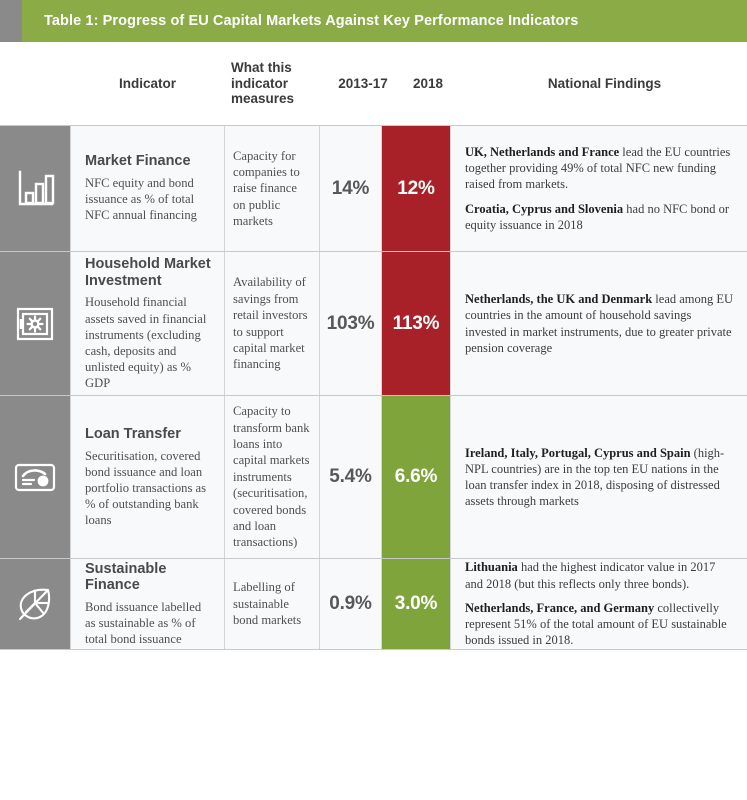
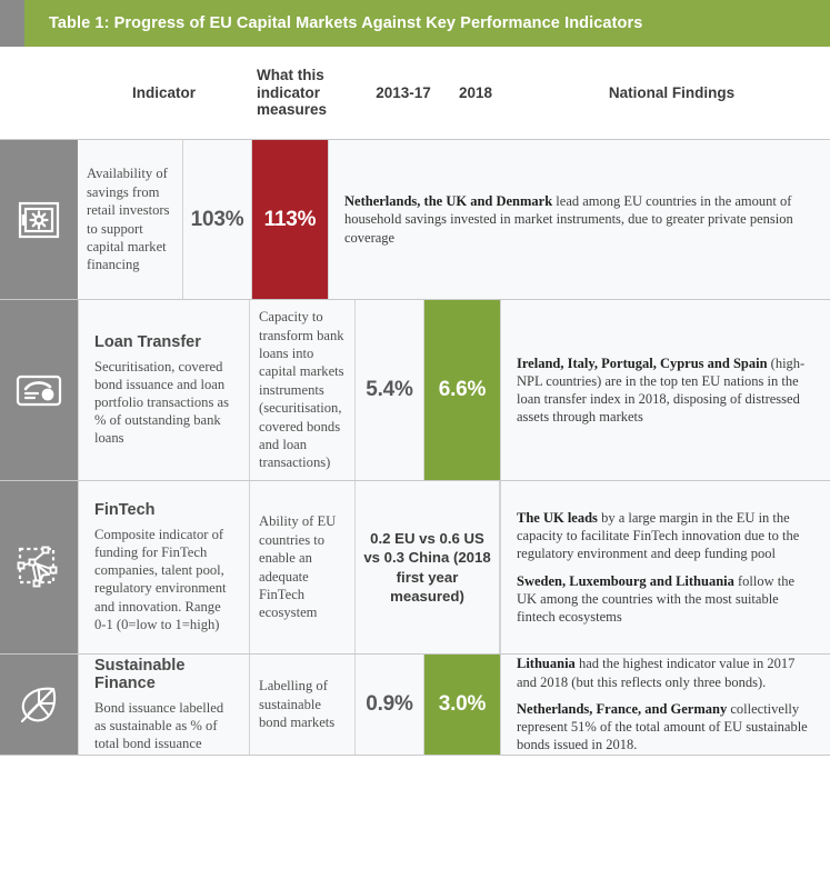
  Table 1: Progress of EU Capital Markets Against Key Performance Indicators
  Indicator
  What this indicator measures
  2013-17
  2018
  National Findings
- Market Finance
- NFC equity and bond issuance as % of total NFC annual financing
- Capacity for companies to raise finance on public markets
- 14%
- 12%
- UK, Netherlands and France lead the EU countries together providing 49% of total NFC new funding raised from markets.
- Croatia, Cyprus and Slovenia had no NFC bond or equity issuance in 2018
- Household Market Investment
- Household financial assets saved in financial instruments (excluding cash, deposits and unlisted equity) as % GDP
  Availability of savings from retail investors to support capital market financing
  103%
  113%
  Netherlands, the UK and Denmark lead among EU countries in the amount of household savings invested in market instruments, due to greater private pension coverage
  Loan Transfer
  Securitisation, covered bond issuance and loan portfolio transactions as % of outstanding bank loans
  Capacity to transform bank loans into capital markets instruments (securitisation, covered bonds and loan transactions)
  5.4%
  6.6%
  Ireland, Italy, Portugal, Cyprus and Spain (high-NPL countries) are in the top ten EU nations in the loan transfer index in 2018, disposing of distressed assets through markets
+ FinTech
+ Composite indicator of funding for FinTech companies, talent pool, regulatory environment and innovation. Range 0-1 (0=low to 1=high)
+ Ability of EU countries to enable an adequate FinTech ecosystem
+ 0.2 EU vs 0.6 US vs 0.3 China (2018 first year measured)
+ The UK leads by a large margin in the EU in the capacity to facilitate FinTech innovation due to the regulatory environment and deep funding pool
+ Sweden, Luxembourg and Lithuania follow the UK among the countries with the most suitable fintech ecosystems
  Sustainable Finance
  Bond issuance labelled as sustainable as % of total bond issuance
  Labelling of sustainable bond markets
  0.9%
  3.0%
  Lithuania had the highest indicator value in 2017 and 2018 (but this reflects only three bonds).
  Netherlands, France, and Germany collectivelly represent 51% of the total amount of EU sustainable bonds issued in 2018.
